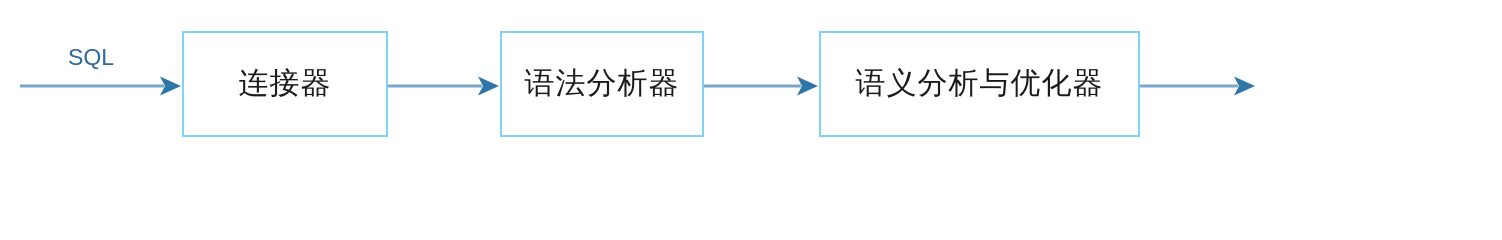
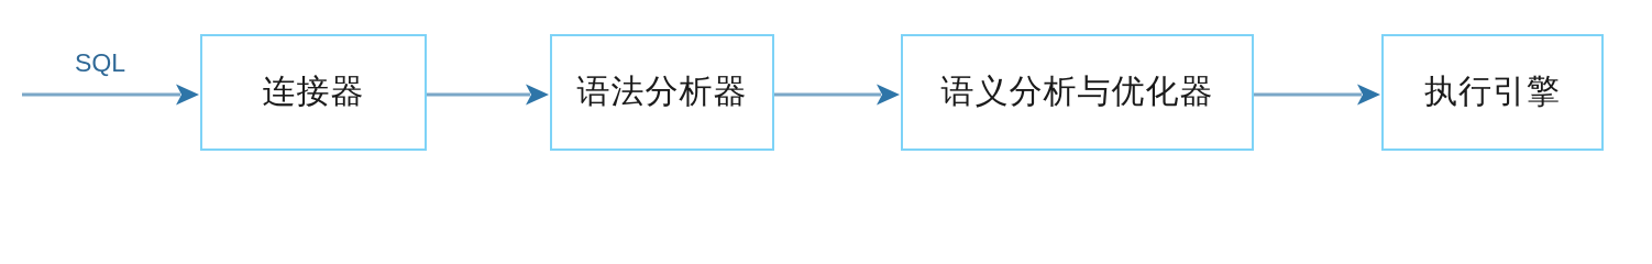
  SQL
  连接器
  语法分析器
  语义分析与优化器
+ 执行引擎
